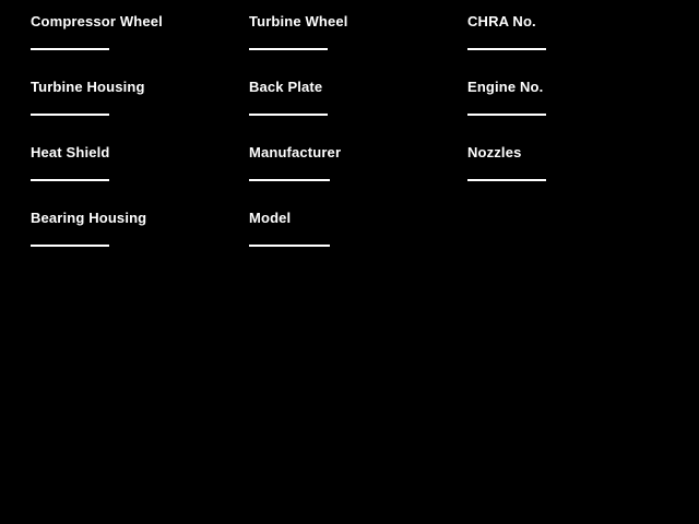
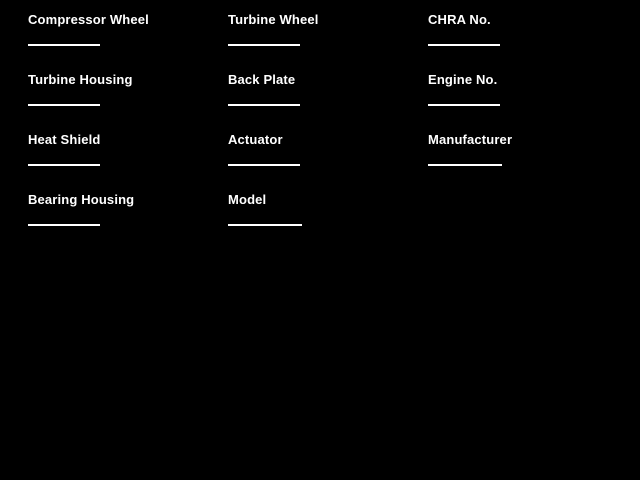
  Compressor Wheel
  Turbine Wheel
  CHRA No.
  Turbine Housing
  Back Plate
  Engine No.
  Heat Shield
+ Actuator
  Manufacturer
- Nozzles
  Bearing Housing
  Model
